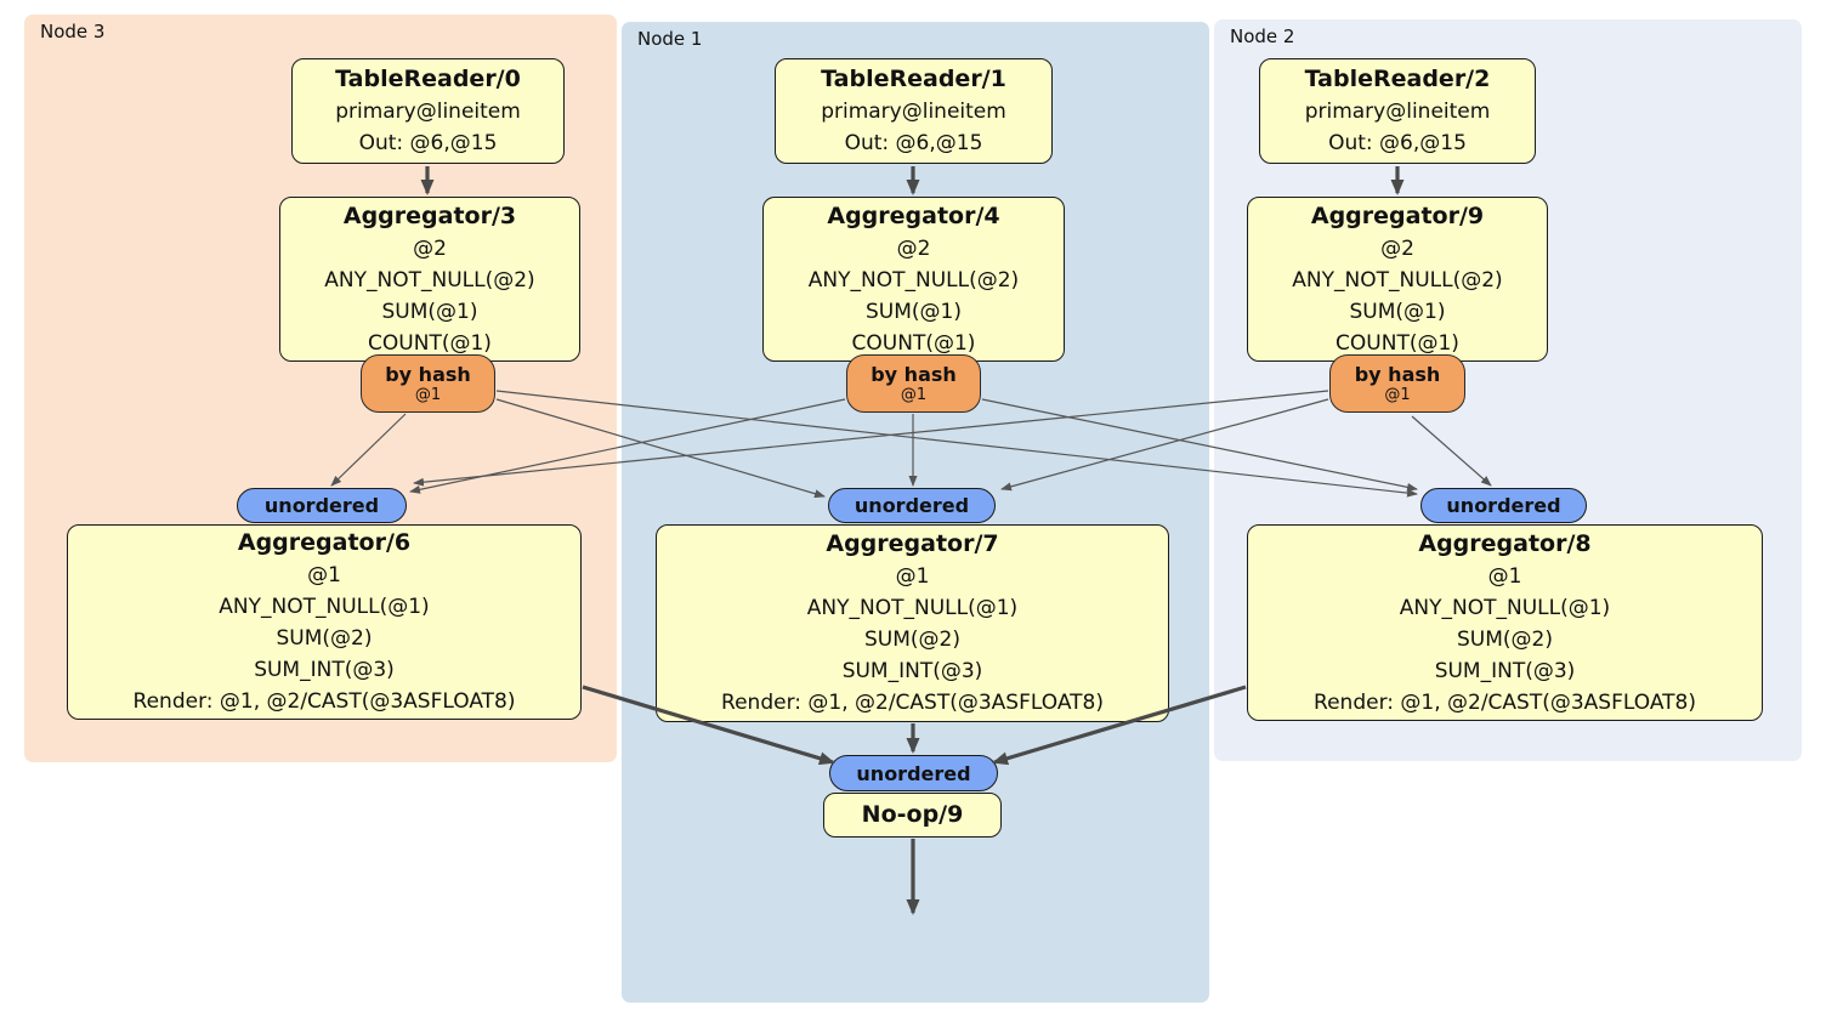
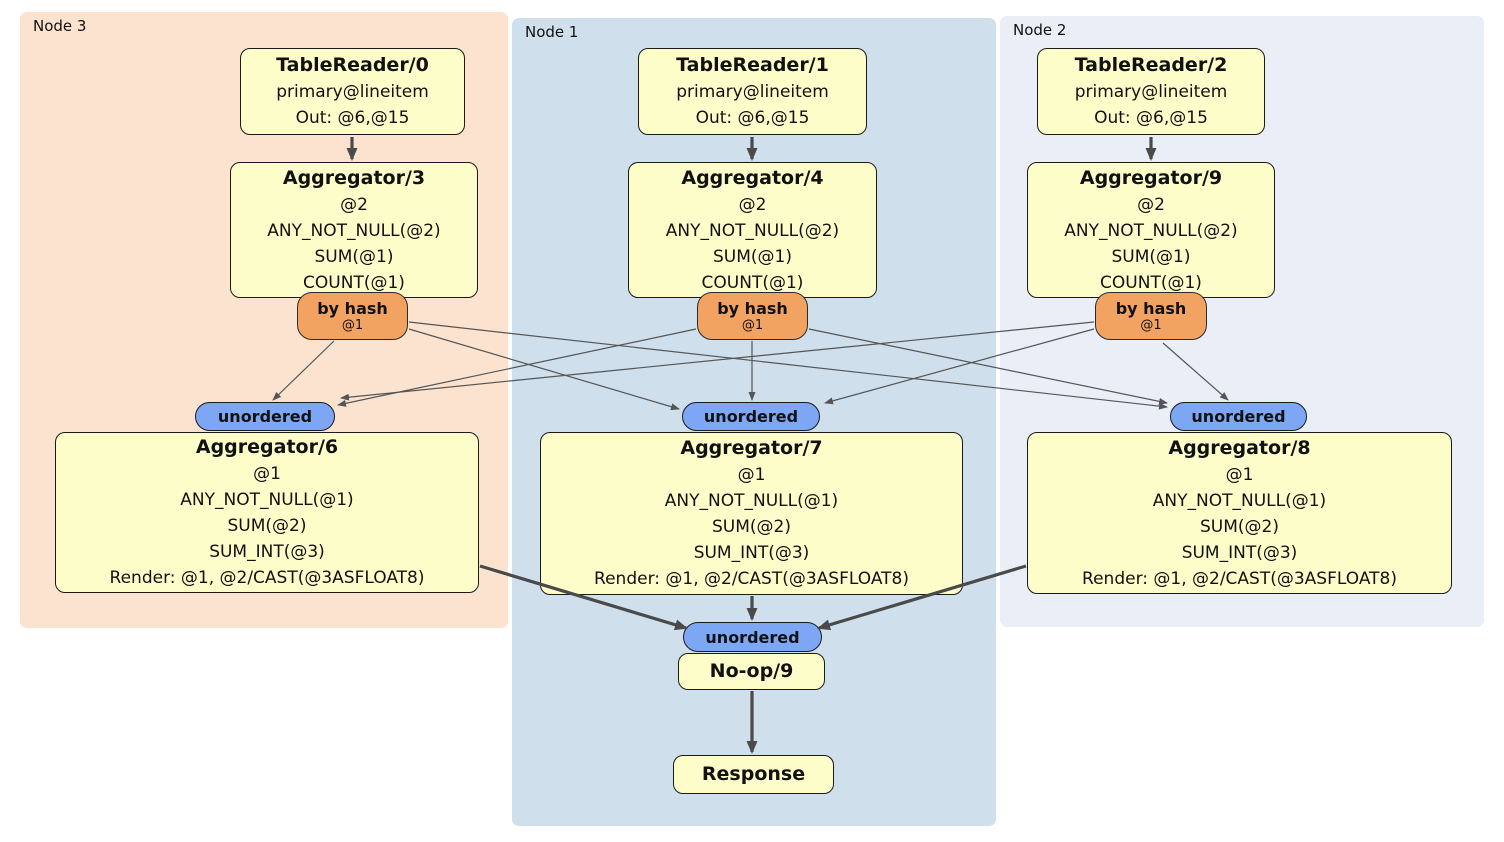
  Node 3
  Node 1
  Node 2
  TableReader/0
  primary@lineitem
  Out: @6,@15
  TableReader/1
  primary@lineitem
  Out: @6,@15
  TableReader/2
  primary@lineitem
  Out: @6,@15
  Aggregator/3
  @2
  ANY_NOT_NULL(@2)
  SUM(@1)
  COUNT(@1)
  Aggregator/4
  @2
  ANY_NOT_NULL(@2)
  SUM(@1)
  COUNT(@1)
  Aggregator/9
  @2
  ANY_NOT_NULL(@2)
  SUM(@1)
  COUNT(@1)
  by hash
  @1
  by hash
  @1
  by hash
  @1
  unordered
  unordered
  unordered
  Aggregator/6
  @1
  ANY_NOT_NULL(@1)
  SUM(@2)
  SUM_INT(@3)
  Render: @1, @2/CAST(@3ASFLOAT8)
  Aggregator/7
  @1
  ANY_NOT_NULL(@1)
  SUM(@2)
  SUM_INT(@3)
  Render: @1, @2/CAST(@3ASFLOAT8)
  Aggregator/8
  @1
  ANY_NOT_NULL(@1)
  SUM(@2)
  SUM_INT(@3)
  Render: @1, @2/CAST(@3ASFLOAT8)
  unordered
  No-op/9
+ Response
